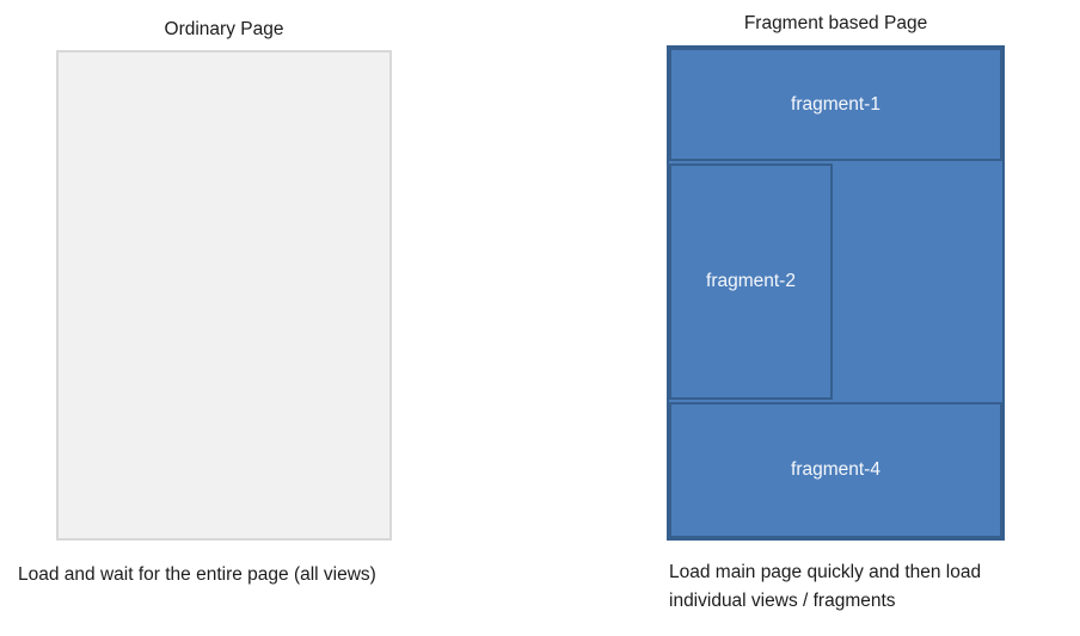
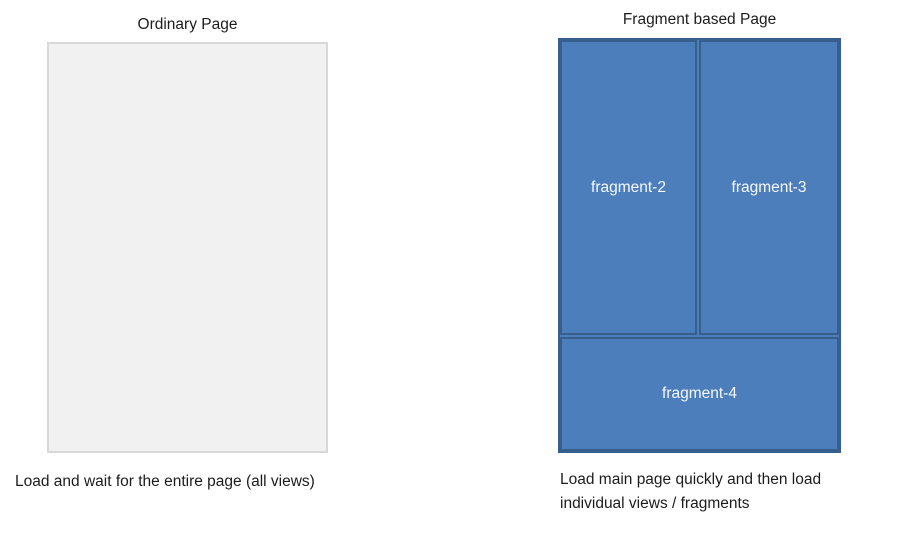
  Ordinary Page
  Fragment based Page
- fragment-1
  fragment-2
+ fragment-3
  fragment-4
  Load and wait for the entire page (all views)
  Load main page quickly and then load
  individual views / fragments
